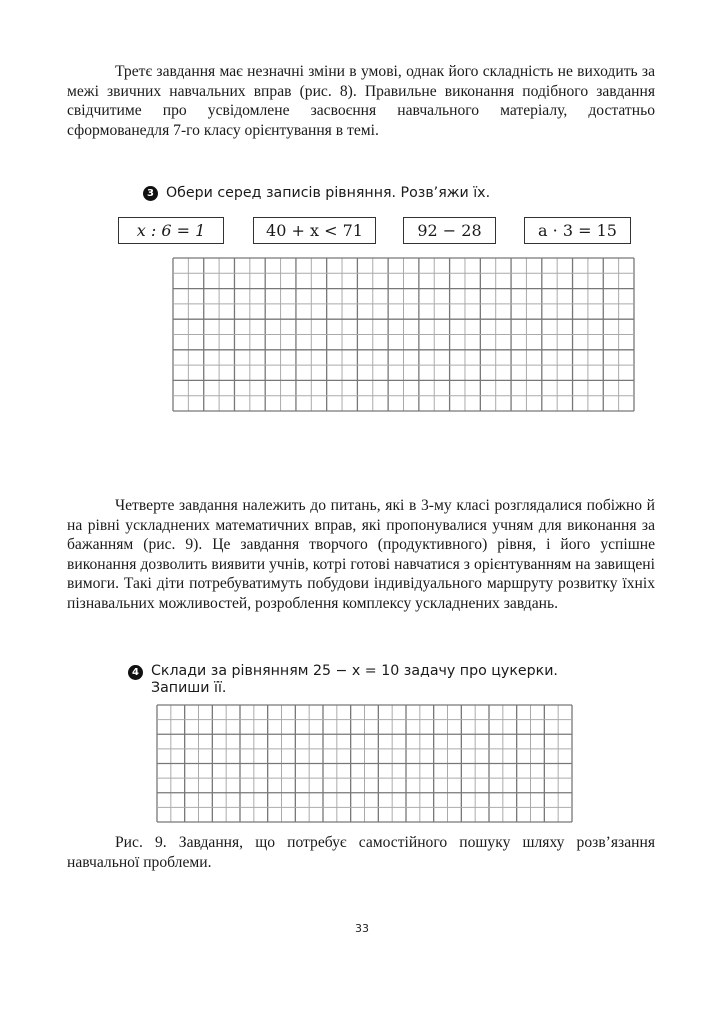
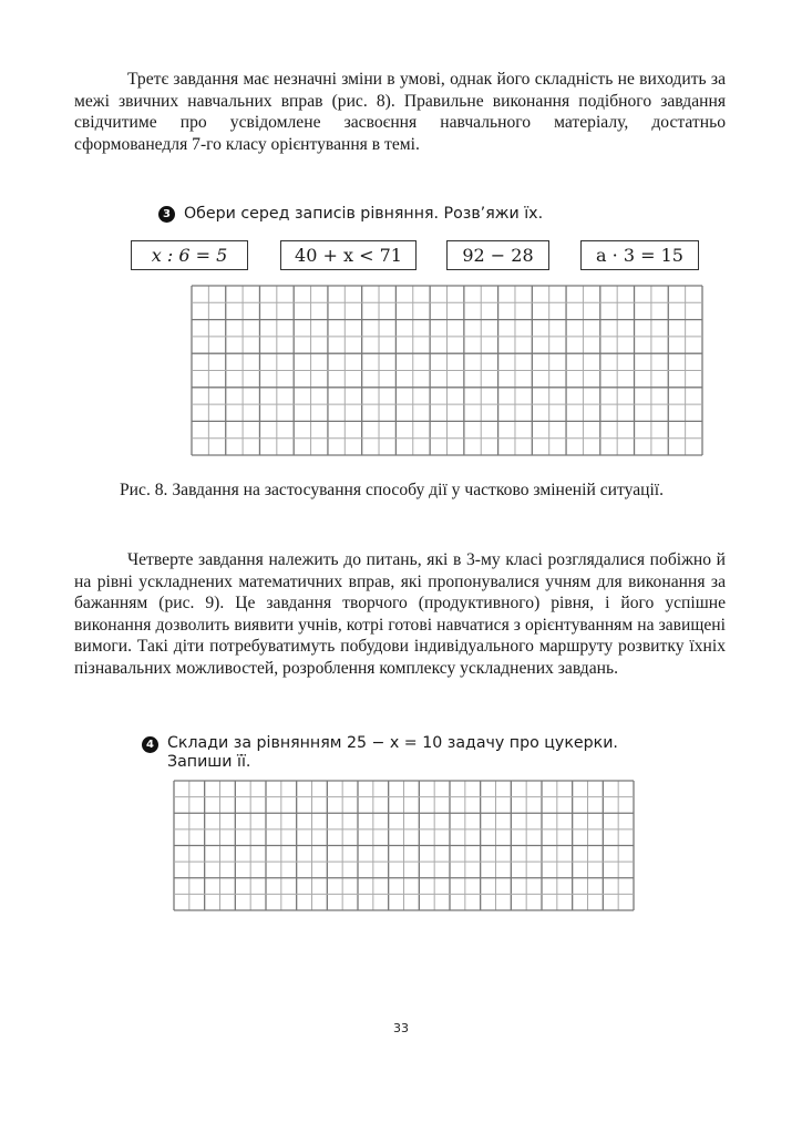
  Третє завдання має незначні зміни в умові, однак його складність не виходить за межі звичних навчальних вправ (рис. 8). Правильне виконання подібного завдання свідчитиме про усвідомлене засвоєння навчального матеріалу, достатньо сформованедля 7-го класу орієнтування в темі.
  3
  Обери серед записів рівняння. Розв’яжи їх.
- x : 6 = 1
+ x : 6 = 5
  40 + x < 71
  92 − 28
  a · 3 = 15
+ Рис. 8. Завдання на застосування способу дії у частково зміненій ситуації.
  Четверте завдання належить до питань, які в 3-му класі розглядалися побіжно й на рівні ускладнених математичних вправ, які пропонувалися учням для виконання за бажанням (рис. 9). Це завдання творчого (продуктивного) рівня, і його успішне виконання дозволить виявити учнів, котрі готові навчатися з орієнтуванням на завищені вимоги. Такі діти потребуватимуть побудови індивідуального маршруту розвитку їхніх пізнавальних можливостей, розроблення комплексу ускладнених завдань.
  4
  Склади за рівнянням 25 − x = 10 задачу про цукерки. Запиши її.
- Рис. 9. Завдання, що потребує самостійного пошуку шляху розв’язання навчальної проблеми.
  33
